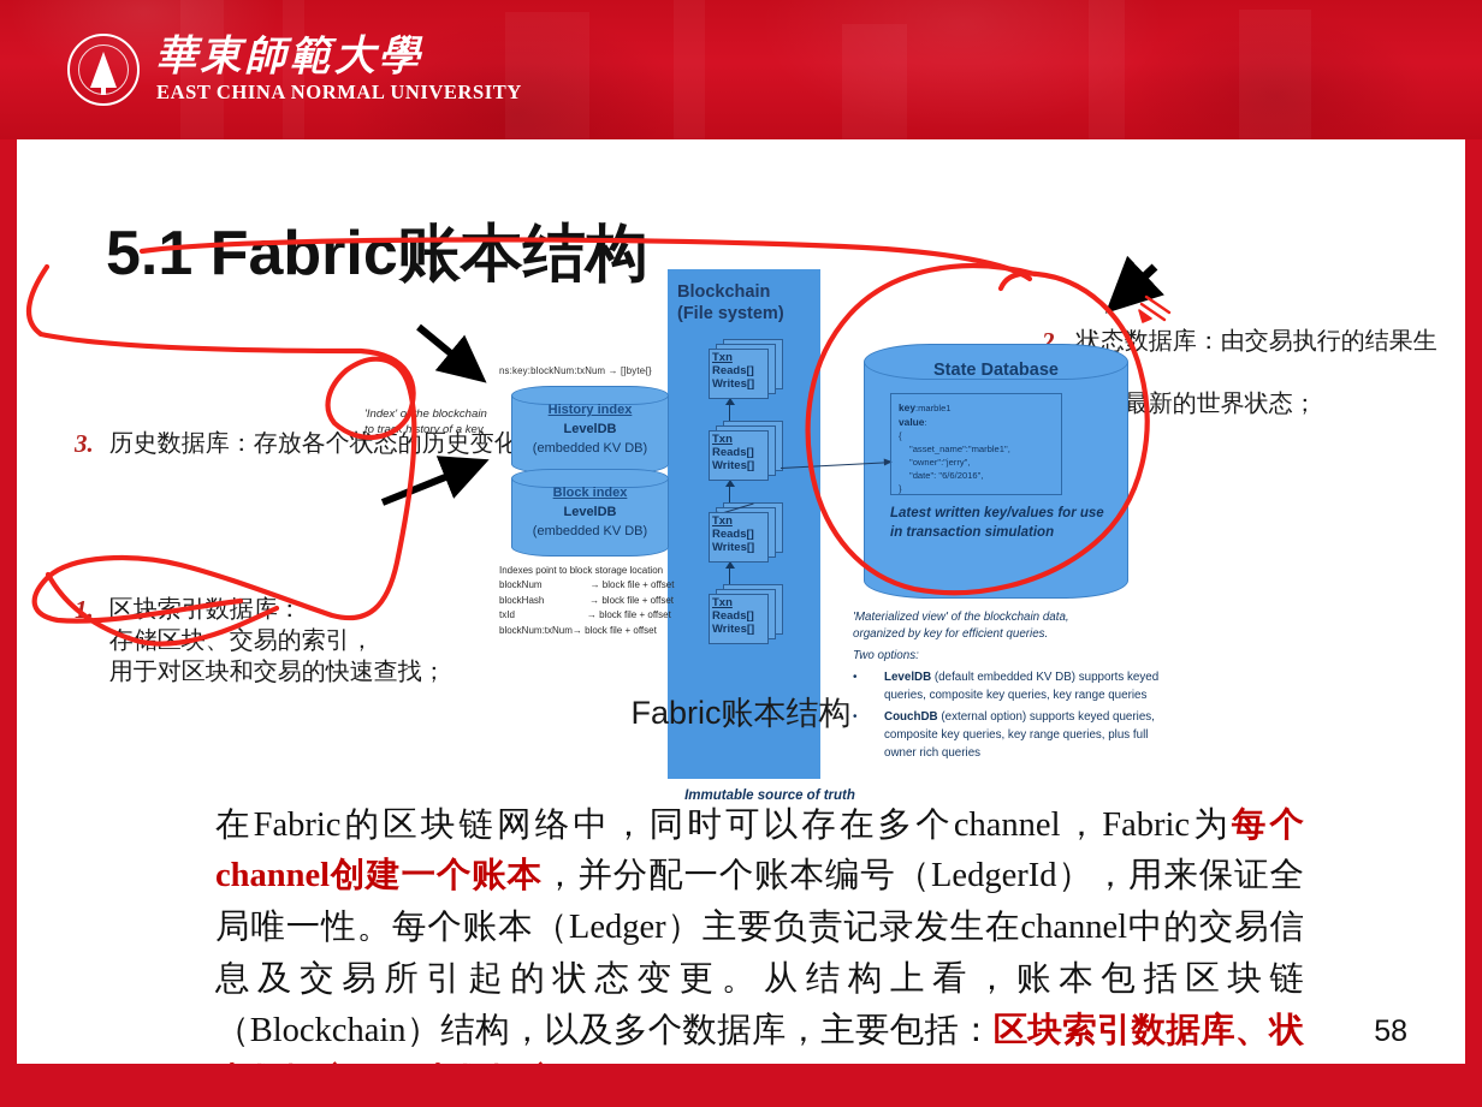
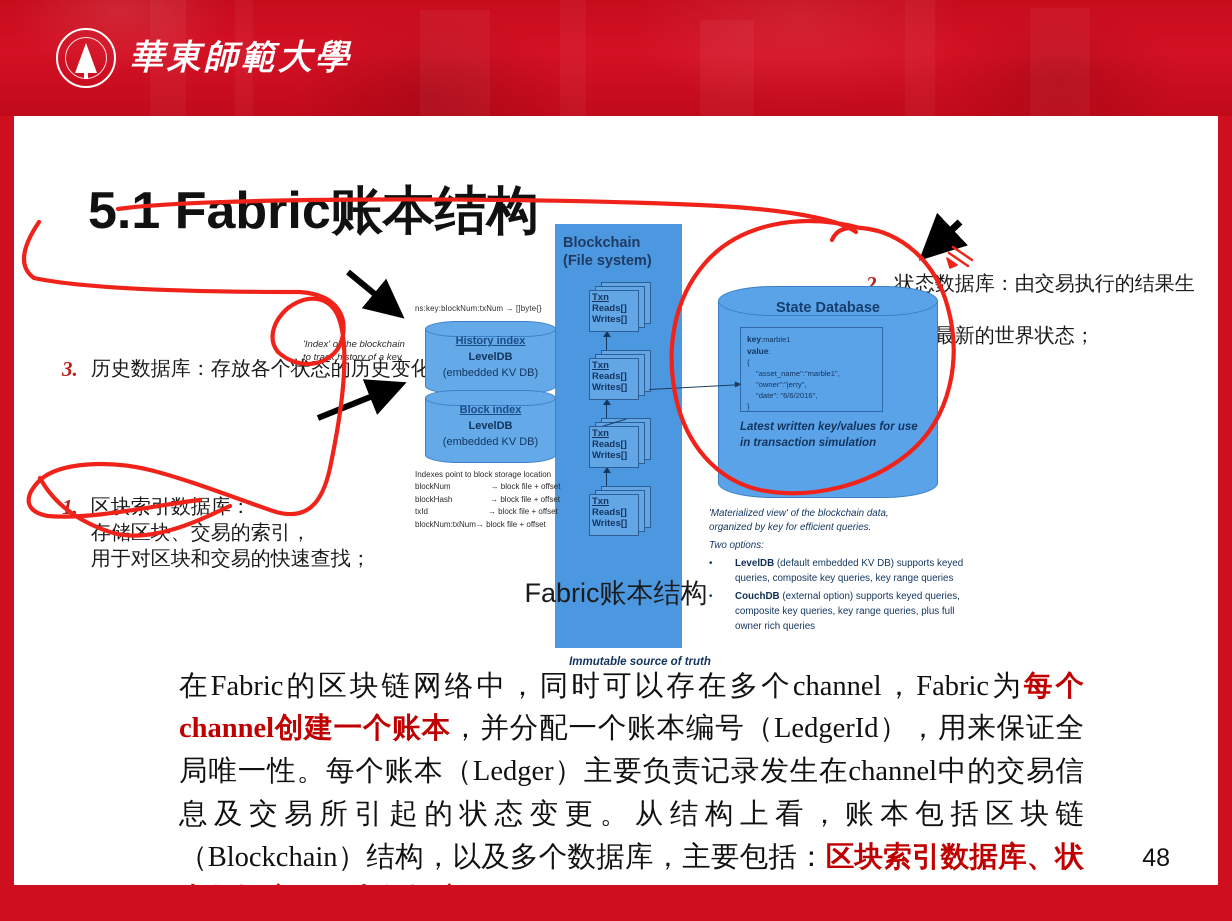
  華東師範大學
- EAST CHINA NORMAL UNIVERSITY
  5.1 Fabric账本结构
  3.
  历史数据库：存放各个状态的历史变化
  1.
  区块数据库：
  存区、交易的索引，
  用于对区块和交易的快速查找；
  2.
  状态数据库：由交易执行的结果生
  最新的世界状态；
  Blockchain
  (File system)
  Txn
  Reads[]
  Writes[]
  Txn
  Reads[]
  Writes[]
  Txn
  Reads[]
  Writes[]
  Txn
  Reads[]
  Writes[]
  ns:key:blockNum:txNum → []byte{}
  'Index' ohe blockchain
  to trak hstory of a key
  History index
  LevelDB
  (embedded KV DB)
  Block index
  LevelDB
  (embedded KV DB)
  Indexes point to block storage location
  blockNum → block file + offset
  blockHash → block file + offset
  txId → block file + offset
  blockNum:txNum→ block file + offset
  Immutable source of truth
  State Database
  key:marble1
  value:
  {
  "asset_name":"marble1",
  "owner":"jerry",
  "date": "6/6/2016",
  }
  Latest written key/values for use
  in transaction simulation
  'Materialized view' of the blockchain data,
  organized by key for efficient queries.
  Two options:
  •
  LevelDB (default embedded KV DB) supports keyed queries, composite key queries, key range queries
  •
  CouchDB (external option) supports keyed queries, composite key queries, key range queries, plus full owner rich queries
  Fabric账本结构
  在Fabric的区块链网络中，同时可以存在多个channel，Fabric为每个channel创建一个账本，并分配一个账本编号（LedgerId），用来保证全局唯一性。每个账本（Ledger）主要负责记录发生在channel中的交易信息及交易所引起的状态变更。从结构上看，账本包括区块链（Blockchain）结构，以及多个数据库，主要包括：区块索引数据库、状
- 58
+ 48
